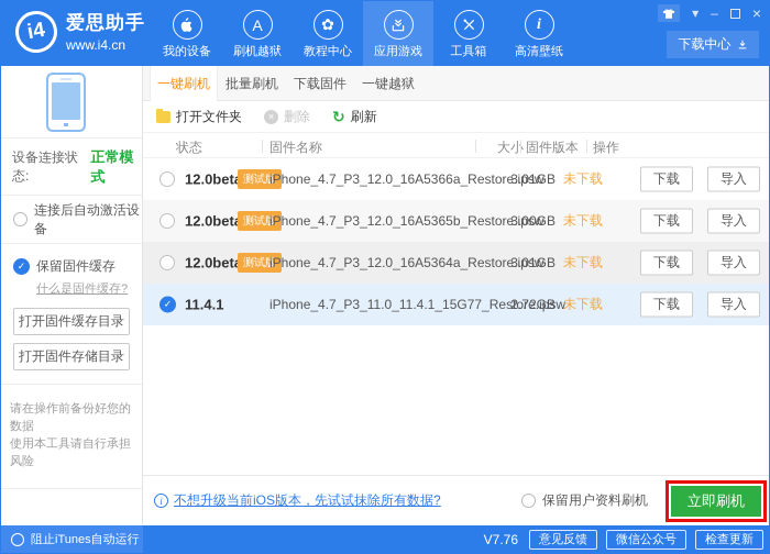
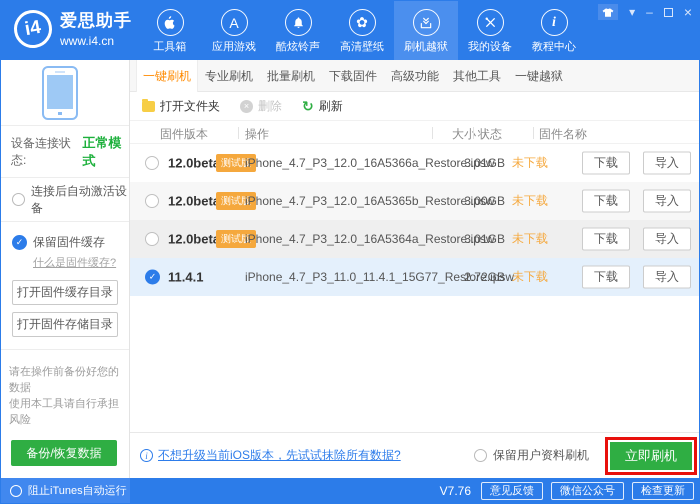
  爱思助手
  www.i4.cn
- 我的设备
+ 工具箱
  A
- 刷机越狱
+ 应用游戏
+ 酷炫铃声
  ✿
- 教程中心
+ 高清壁纸
- 应用游戏
+ 刷机越狱
- 工具箱
+ 我的设备
  i
- 高清壁纸
+ 教程中心
  ▾
  –
  ×
- 下载中心
  设备连接状态:
  正常模式
  连接后自动激活设备
  ✓
  保留固件缓存
  什么是固件缓存?
  打开固件缓存目录
  打开固件存储目录
  请在操作前备份好您的数据
  使用本工具请自行承担风险
+ 备份/恢复数据
  一键刷机
+ 专业刷机
  批量刷机
  下载固件
+ 高级功能
+ 其他工具
  一键越狱
  打开文件夹
  ×
  删除
  ↻
  刷新
- 状态
+ 固件版本
- 固件名称
+ 操作
  大小
- 固件版本
+ 状态
- 操作
+ 固件名称
  12.0bet
  测试版
  iPhone_4.7_P3_12.0_16A5366a_Restore.ipsw
  3.01GB
  未下载
  下载
  导入
  12.0bet
  测试版
  iPhone_4.7_P3_12.0_16A5365b_Restore.ipsw
  3.00GB
  未下载
  下载
  导入
  12.0bet
  测试版
  iPhone_4.7_P3_12.0_16A5364a_Restore.ipsw
  3.01GB
  未下载
  下载
  导入
  ✓
  11.4.1
  iPhone_4.7_P3_11.0_11.4.1_15G77_Restore.ipsw
  2.72GB
  未下载
  下载
  导入
  i
  不想升级当前iOS版本，先试试抹除所有数据?
  保留用户资料刷机
  立即刷机
  阻止iTunes自动运行
  V7.76
  意见反馈
  微信公众号
  检查更新
